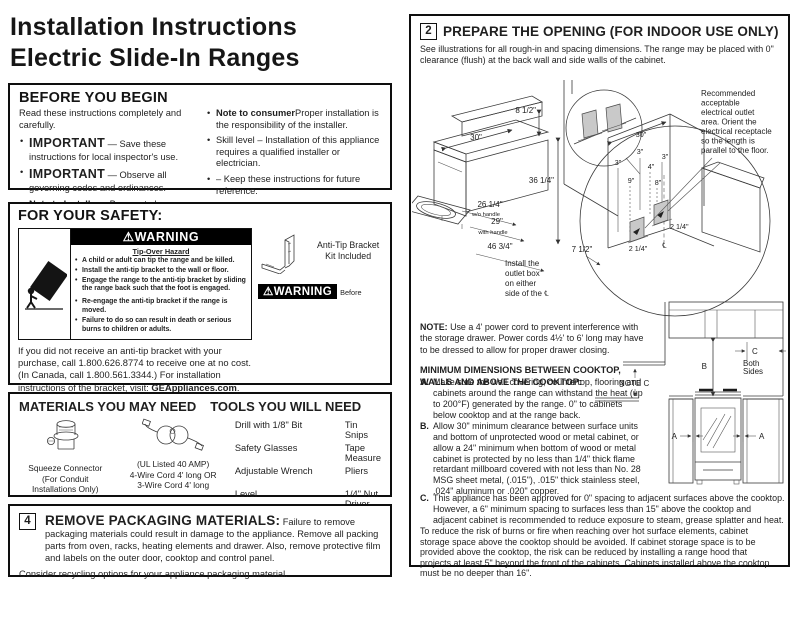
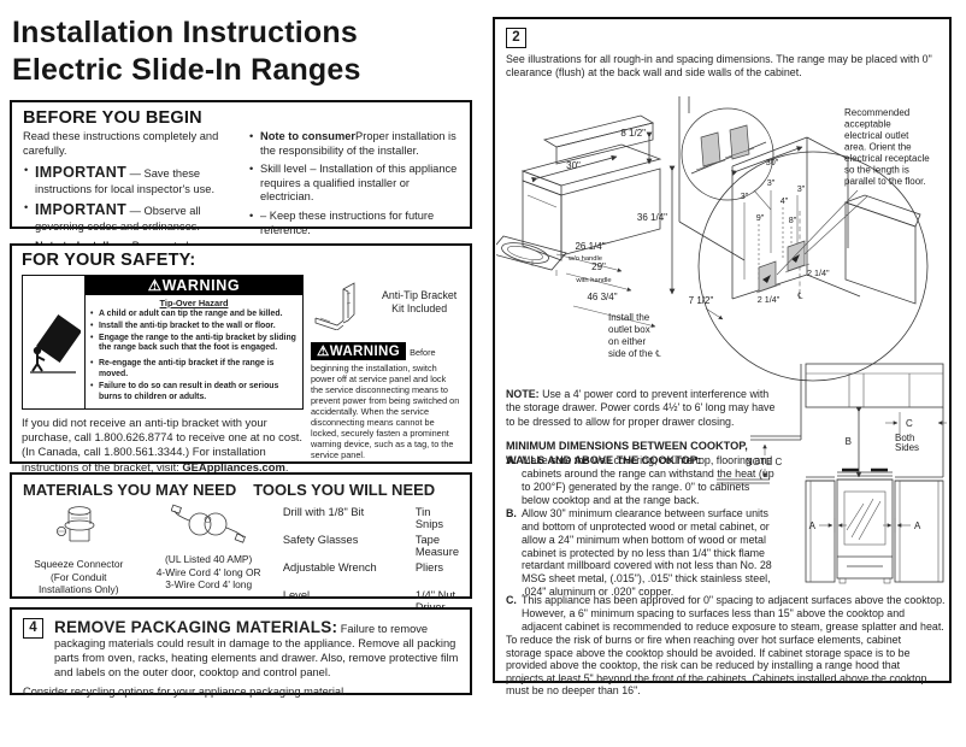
  Installation Instructions
  Electric Slide-In Ranges
  BEFORE YOU BEGIN
  Read these instructions completely and carefully.
  IMPORTANT — Save these instructions for local inspector's use.
  IMPORTANT — Observe all governing codes and ordinances.
  Note to consumerProper installation is the responsibility of the installer.
  Skill level – Installation of this appliance requires a qualified installer or electrician.
  – Keep these instructions for future reference.
  FOR YOUR SAFETY:
  ⚠WARNING
  Tip-Over Hazard
  If you did not receive an anti-tip bracket with your purchase, call 1.800.626.8774 to receive one at no cost. (In Canada, call 1.800.561.3344.) For installation instructions of the bracket, visit: GEAppliances.com.
  Anti-Tip Bracket
  Kit Included
  ⚠WARNING Before
+ beginning the installation, switch power off at service panel and lock the service disconnecting means to prevent power from being switched on accidentally. When the service disconnecting means cannot be locked, securely fasten a prominent warning device, such as a tag, to the service panel.
  MATERIALS YOU MAY NEED
  TOOLS YOU WILL NEED
  Squeeze Connector
  (For Conduit
  Installations Only)
  (UL Listed 40 AMP)
  4-Wire Cord 4' long OR
  3-Wire Cord 4' long
  Drill with 1/8" Bit
  Safety Glasses
  Adjustable Wrench
  Level
  Tin Snips
  Tape Measure
  Pliers
  4
  REMOVE PACKAGING MATERIALS: Failure to remove packaging materials could result in damage to the appliance. Remove all packing parts from oven, racks, heating elements and drawer. Also, remove protective film and labels on the outer door, cooktop and control panel.
  Consider recycling options for your appliance packaging material.
  2
- PREPARE THE OPENING (FOR INDOOR USE ONLY)
  See illustrations for all rough-in and spacing dimensions. The range may be placed with 0" clearance (flush) at the back wall and side walls of the cabinet.
  8 1/2"
  30"
  36 1/4"
  26 1/4"
  29"
  46 3/4"
  Install the
  outlet box
  on either
  side of the ℄
  7 1/2"
  2 1/4"
  2 1/4"
  ℄
  30"
  3"
  3"
  3"
  4"
  9"
  8"
  Recommended
  acceptable
  electrical outlet
  area. Orient the
  electrical receptacle
  so the length is
  parallel to the floor.
  NOTE C
  B
  C
  Both
  Sides
  A
  A
  NOTE: Use a 4' power cord to prevent interference with the storage drawer. Power cords 4½' to 6' long may have to be dressed to allow for proper drawer closing.
  MINIMUM DIMENSIONS BETWEEN COOKTOP, WALLS AND ABOVE THE COOKTOP:
  A.
  Make sure the wall covering, countertop, flooring and cabinets around the range can withstand the heat (up to 200°F) generated by the range. 0" to cabinets below cooktop and at the range back.
  B.
  Allow 30" minimum clearance between surface units and bottom of unprotected wood or metal cabinet, or allow a 24" minimum when bottom of wood or metal cabinet is protected by no less than 1/4" thick flame retardant millboard covered with not less than No. 28 MSG sheet metal, (.015"), .015" thick stainless steel, .024" aluminum or .020" copper.
  C.
  This appliance has been approved for 0" spacing to adjacent surfaces above the cooktop. However, a 6" minimum spacing to surfaces less than 15" above the cooktop and adjacent cabinet is recommended to reduce exposure to steam, grease splatter and heat.
  To reduce the risk of burns or fire when reaching over hot surface elements, cabinet storage space above the cooktop should be avoided. If cabinet storage space is to be provided above the cooktop, the risk can be reduced by installing a range hood that projects at least 5" beyond the front of the cabinets. Cabinets installed above the cooktop must be no deeper than 16".
